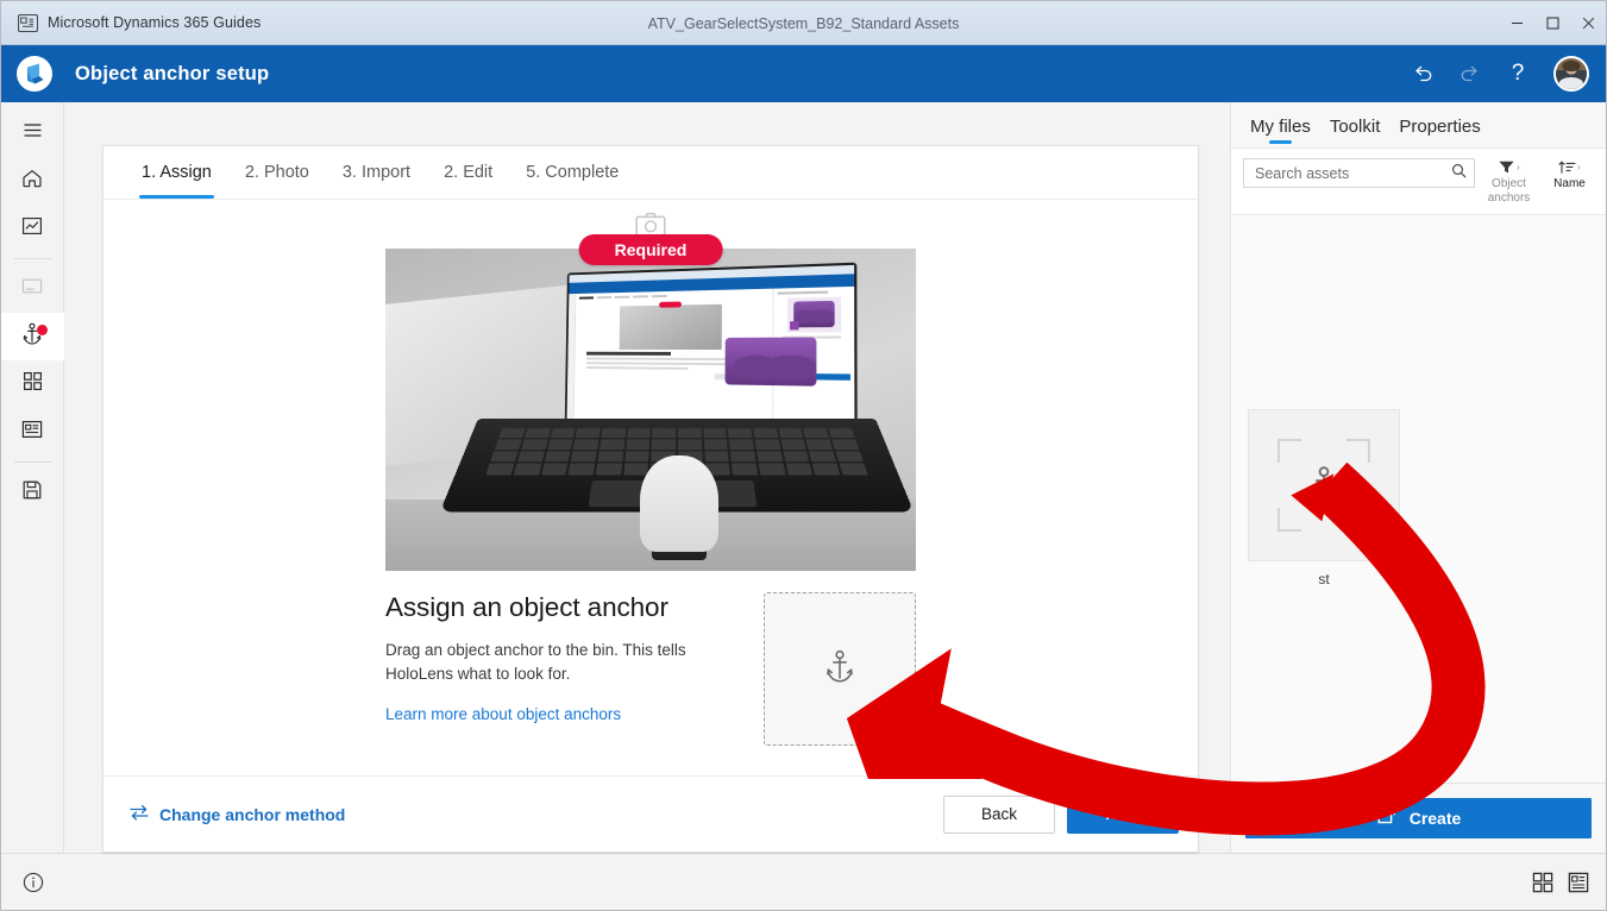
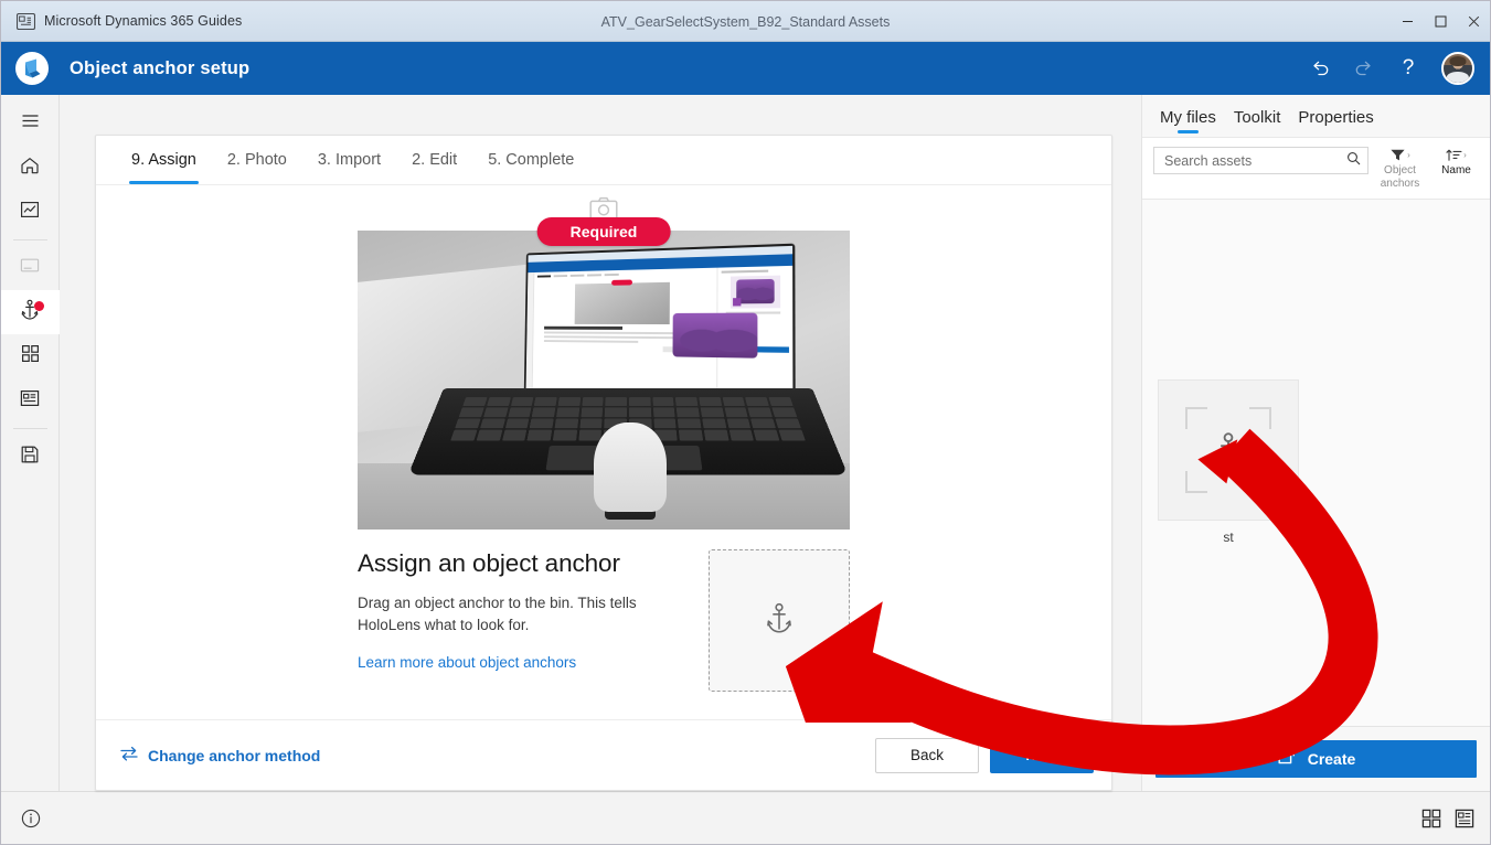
  Microsoft Dynamics 365 Guides
  ATV_GearSelectSystem_B92_Standard Assets
  Object anchor setup
  ?
- 1. Assign
+ 9. Assign
  2. Photo
  3. Import
  2. Edit
  5. Complete
  Required
  Assign an object anchor
  Drag an object anchor to the bin. This tells HoloLens what to look for.
  Learn more about object anchors
  Change anchor method
  Back
  My files
  Toolkit
  Properties
  Search assets
  ›
  Object anchors
  ›
  Name
  st
  Create
